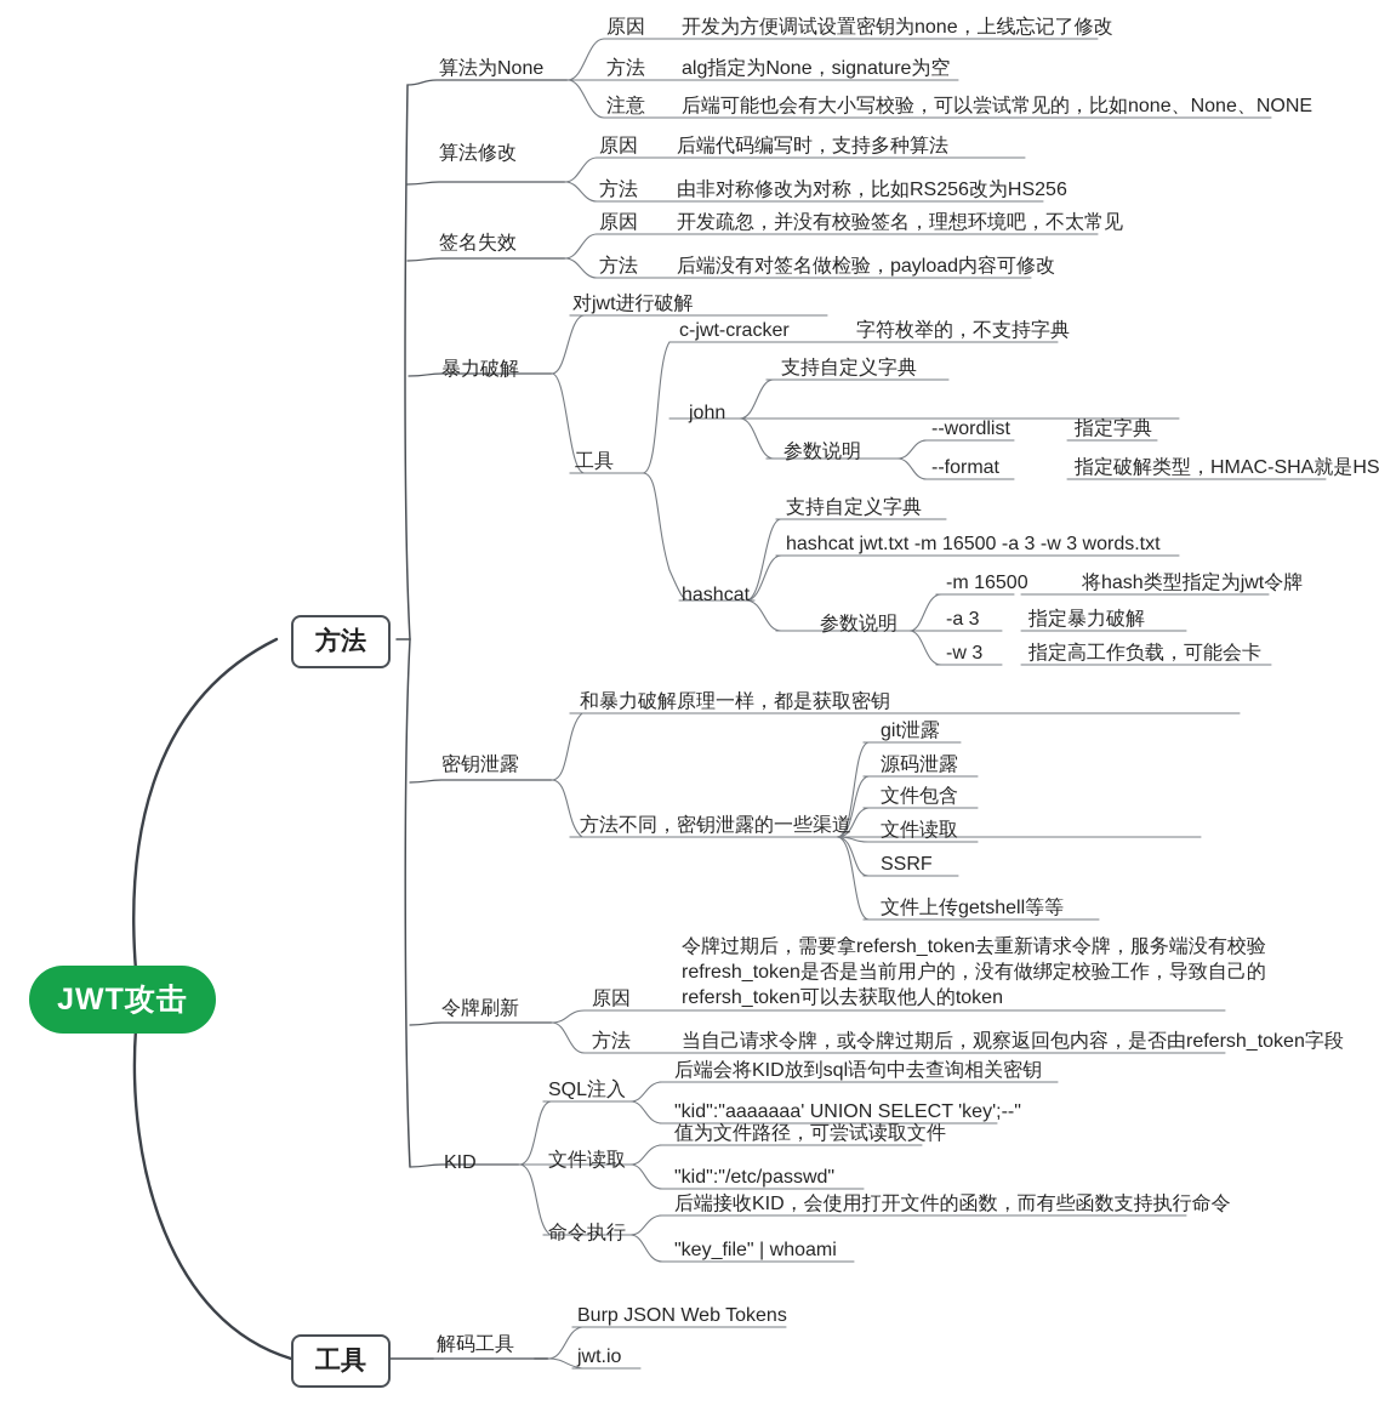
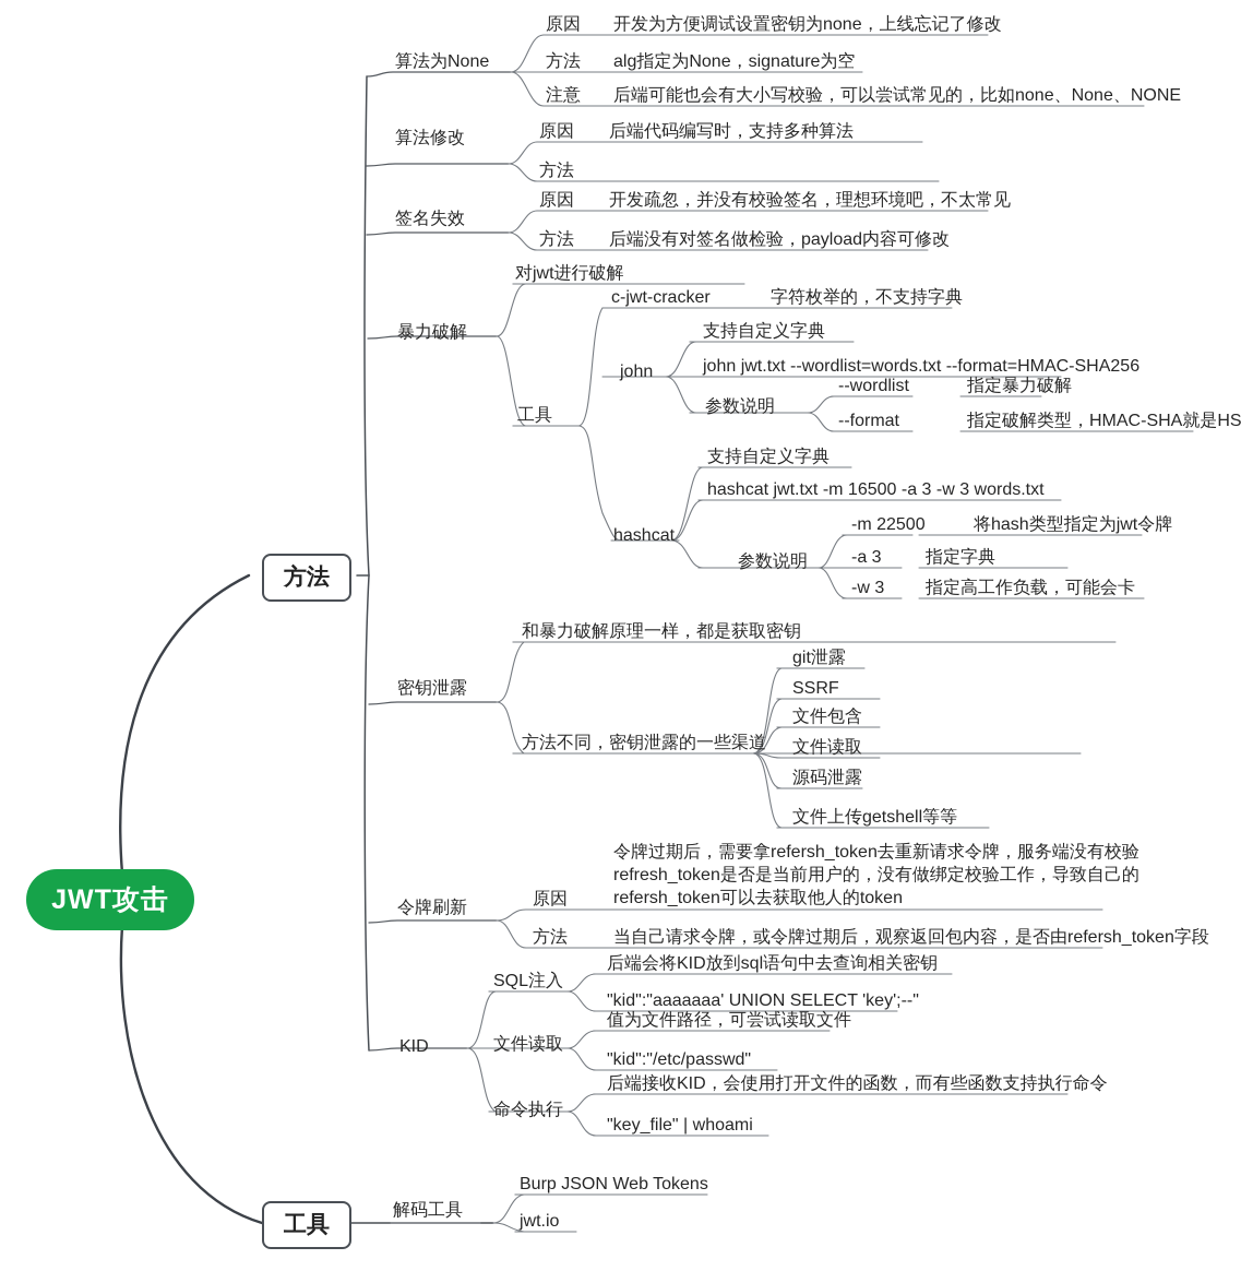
  JWT攻击
  方法
  工具
  算法为None
  原因
  开发为方便调试设置密钥为none，上线忘记了修改
  方法
  alg指定为None，signature为空
  注意
  后端可能也会有大小写校验，可以尝试常见的，比如none、None、NONE
  算法修改
  原因
  后端代码编写时，支持多种算法
  方法
- 由非对称修改为对称，比如RS256改为HS256
  签名失效
  原因
  开发疏忽，并没有校验签名，理想环境吧，不太常见
  方法
  后端没有对签名做检验，payload内容可修改
  暴力破解
  对jwt进行破解
  工具
  c-jwt-cracker
  字符枚举的，不支持字典
  john
  支持自定义字典
+ john jwt.txt --wordlist=words.txt --format=HMAC-SHA256
  参数说明
  --wordlist
- 指定字典
+ 指定暴力破解
  --format
  指定破解类型，HMAC-SHA就是HS
  hashcat
  支持自定义字典
  hashcat jwt.txt -m 16500 -a 3 -w 3 words.txt
  参数说明
- -m 16500
+ -m 22500
  将hash类型指定为jwt令牌
  -a 3
- 指定暴力破解
+ 指定字典
  -w 3
  指定高工作负载，可能会卡
  密钥泄露
  和暴力破解原理一样，都是获取密钥
  方法不同，密钥泄露的一些渠道
  git泄露
- 源码泄露
+ SSRF
  文件包含
  文件读取
- SSRF
+ 源码泄露
  文件上传getshell等等
  令牌刷新
  原因
  令牌过期后，需要拿refersh_token去重新请求令牌，服务端没有校验
  refresh_token是否是当前用户的，没有做绑定校验工作，导致自己的
  refersh_token可以去获取他人的token
  方法
  当自己请求令牌，或令牌过期后，观察返回包内容，是否由refersh_token字段
  KID
  SQL注入
  后端会将KID放到sql语句中去查询相关密钥
  "kid":"aaaaaaa' UNION SELECT 'key';--"
  文件读取
  值为文件路径，可尝试读取文件
  "kid":"/etc/passwd"
  命令执行
  后端接收KID，会使用打开文件的函数，而有些函数支持执行命令
  "key_file" | whoami
  解码工具
  Burp JSON Web Tokens
  jwt.io
